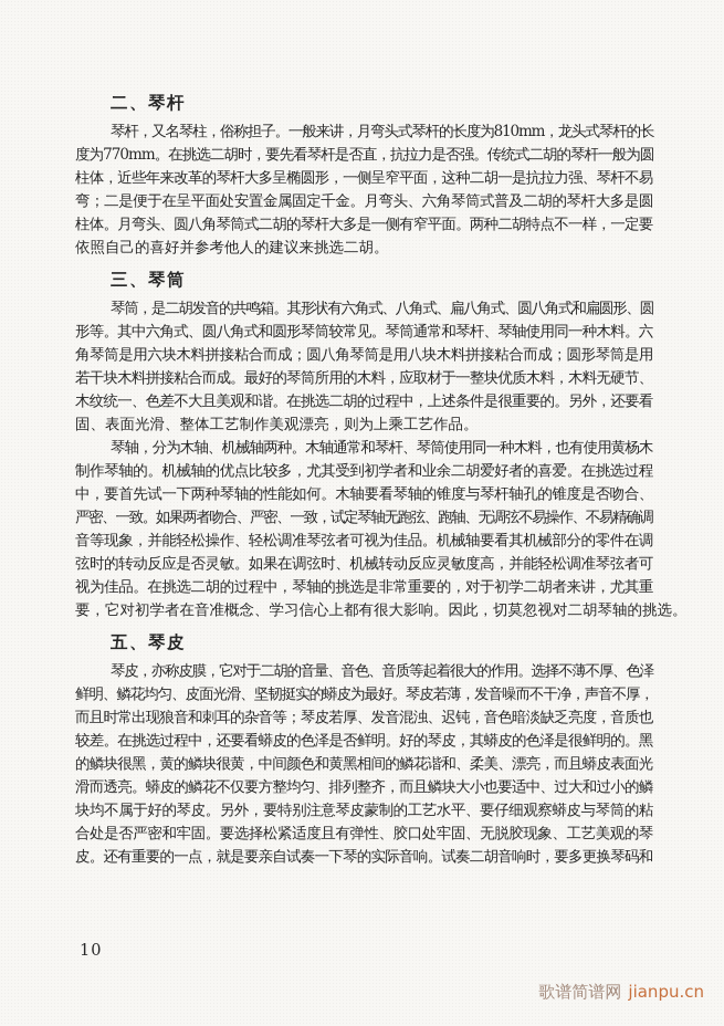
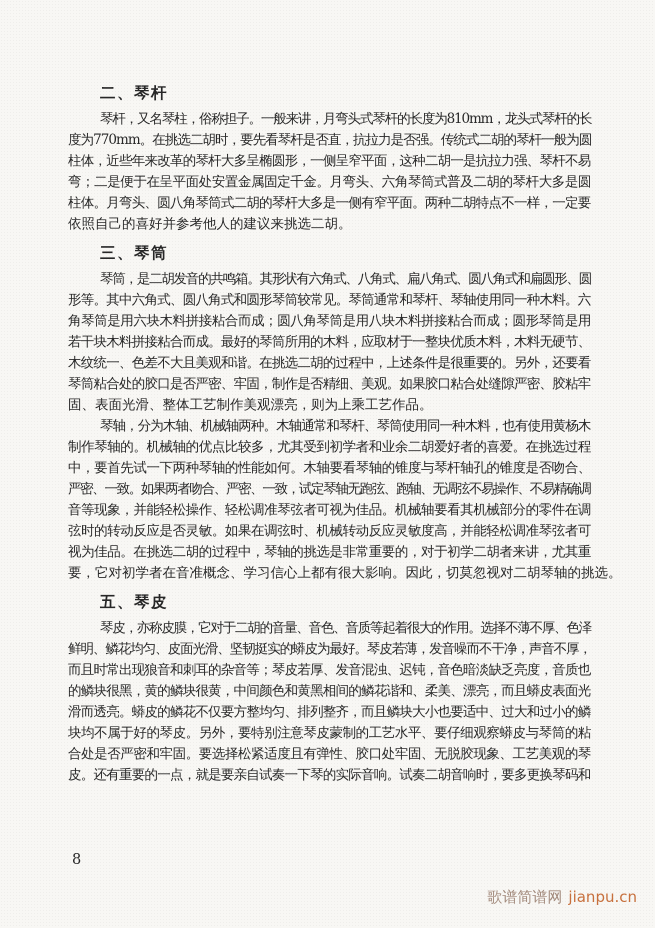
  二、琴杆
  琴杆，又名琴柱，俗称担子。一般来讲，月弯头式琴杆的长度为810mm，龙头式琴杆的长
  度为770mm。在挑选二胡时，要先看琴杆是否直，抗拉力是否强。传统式二胡的琴杆一般为圆
  柱体，近些年来改革的琴杆大多呈椭圆形，一侧呈窄平面，这种二胡一是抗拉力强、琴杆不易
  弯；二是便于在呈平面处安置金属固定千金。月弯头、六角琴筒式普及二胡的琴杆大多是圆
  柱体。月弯头、圆八角琴筒式二胡的琴杆大多是一侧有窄平面。两种二胡特点不一样，一定要
  依照自己的喜好并参考他人的建议来挑选二胡。
  三、琴筒
  琴筒，是二胡发音的共鸣箱。其形状有六角式、八角式、扁八角式、圆八角式和扁圆形、圆
  形等。其中六角式、圆八角式和圆形琴筒较常见。琴筒通常和琴杆、琴轴使用同一种木料。六
  角琴筒是用六块木料拼接粘合而成；圆八角琴筒是用八块木料拼接粘合而成；圆形琴筒是用
  若干块木料拼接粘合而成。最好的琴筒所用的木料，应取材于一整块优质木料，木料无硬节、
  木纹统一、色差不大且美观和谐。在挑选二胡的过程中，上述条件是很重要的。另外，还要看
+ 琴筒粘合处的胶口是否严密、牢固，制作是否精细、美观。如果胶口粘合处缝隙严密、胶粘牢
  固、表面光滑、整体工艺制作美观漂亮，则为上乘工艺作品。
  琴轴，分为木轴、机械轴两种。木轴通常和琴杆、琴筒使用同一种木料，也有使用黄杨木
  制作琴轴的。机械轴的优点比较多，尤其受到初学者和业余二胡爱好者的喜爱。在挑选过程
  中，要首先试一下两种琴轴的性能如何。木轴要看琴轴的锥度与琴杆轴孔的锥度是否吻合、
  严密、一致。如果两者吻合、严密、一致，试定琴轴无跑弦、跑轴、无调弦不易操作、不易精确调
  音等现象，并能轻松操作、轻松调准琴弦者可视为佳品。机械轴要看其机械部分的零件在调
  弦时的转动反应是否灵敏。如果在调弦时、机械转动反应灵敏度高，并能轻松调准琴弦者可
  视为佳品。在挑选二胡的过程中，琴轴的挑选是非常重要的，对于初学二胡者来讲，尤其重
  要，它对初学者在音准概念、学习信心上都有很大影响。因此，切莫忽视对二胡琴轴的挑选。
  五、琴皮
  琴皮，亦称皮膜，它对于二胡的音量、音色、音质等起着很大的作用。选择不薄不厚、色泽
  鲜明、鳞花均匀、皮面光滑、坚韧挺实的蟒皮为最好。琴皮若薄，发音噪而不干净，声音不厚，
  而且时常出现狼音和刺耳的杂音等；琴皮若厚、发音混浊、迟钝，音色暗淡缺乏亮度，音质也
- 较差。在挑选过程中，还要看蟒皮的色泽是否鲜明。好的琴皮，其蟒皮的色泽是很鲜明的。黑
  的鳞块很黑，黄的鳞块很黄，中间颜色和黄黑相间的鳞花谐和、柔美、漂亮，而且蟒皮表面光
  滑而透亮。蟒皮的鳞花不仅要方整均匀、排列整齐，而且鳞块大小也要适中、过大和过小的鳞
  块均不属于好的琴皮。另外，要特别注意琴皮蒙制的工艺水平、要仔细观察蟒皮与琴筒的粘
  合处是否严密和牢固。要选择松紧适度且有弹性、胶口处牢固、无脱胶现象、工艺美观的琴
  皮。还有重要的一点，就是要亲自试奏一下琴的实际音响。试奏二胡音响时，要多更换琴码和
- 10
+ 8
  歌谱简谱网 jianpu.cn
